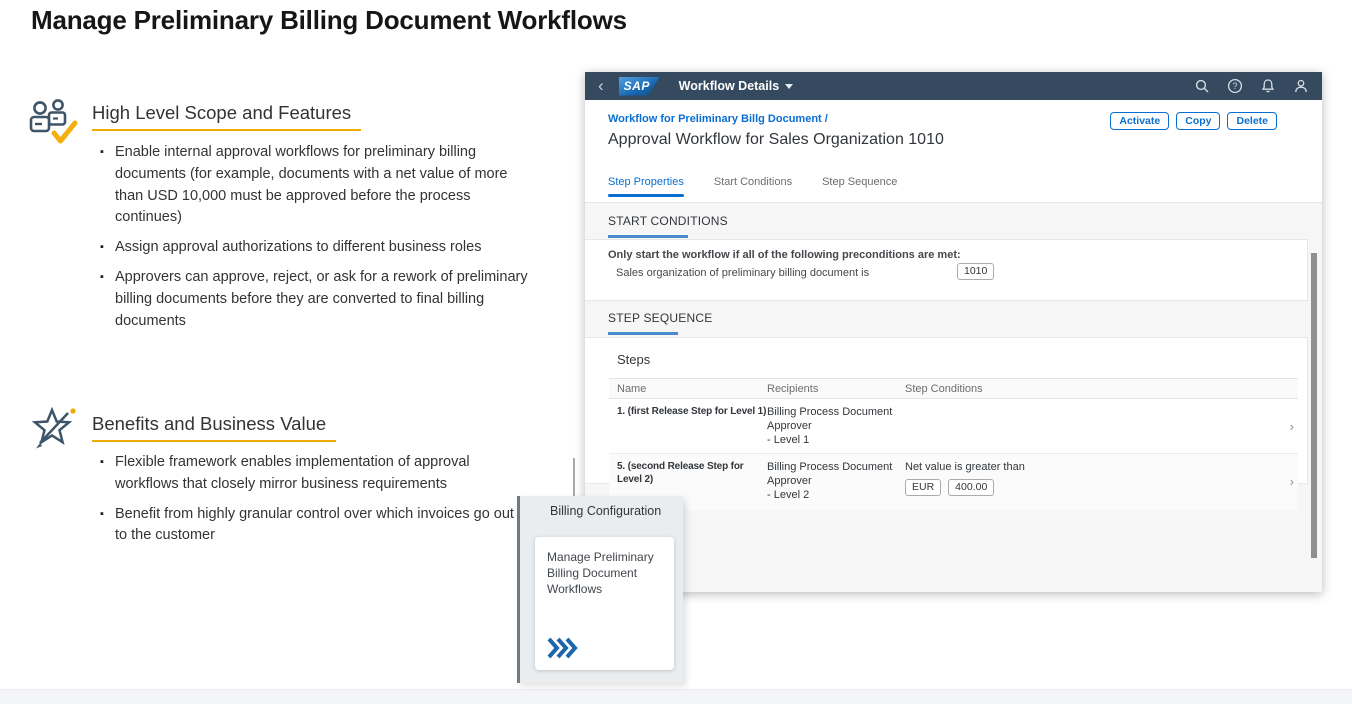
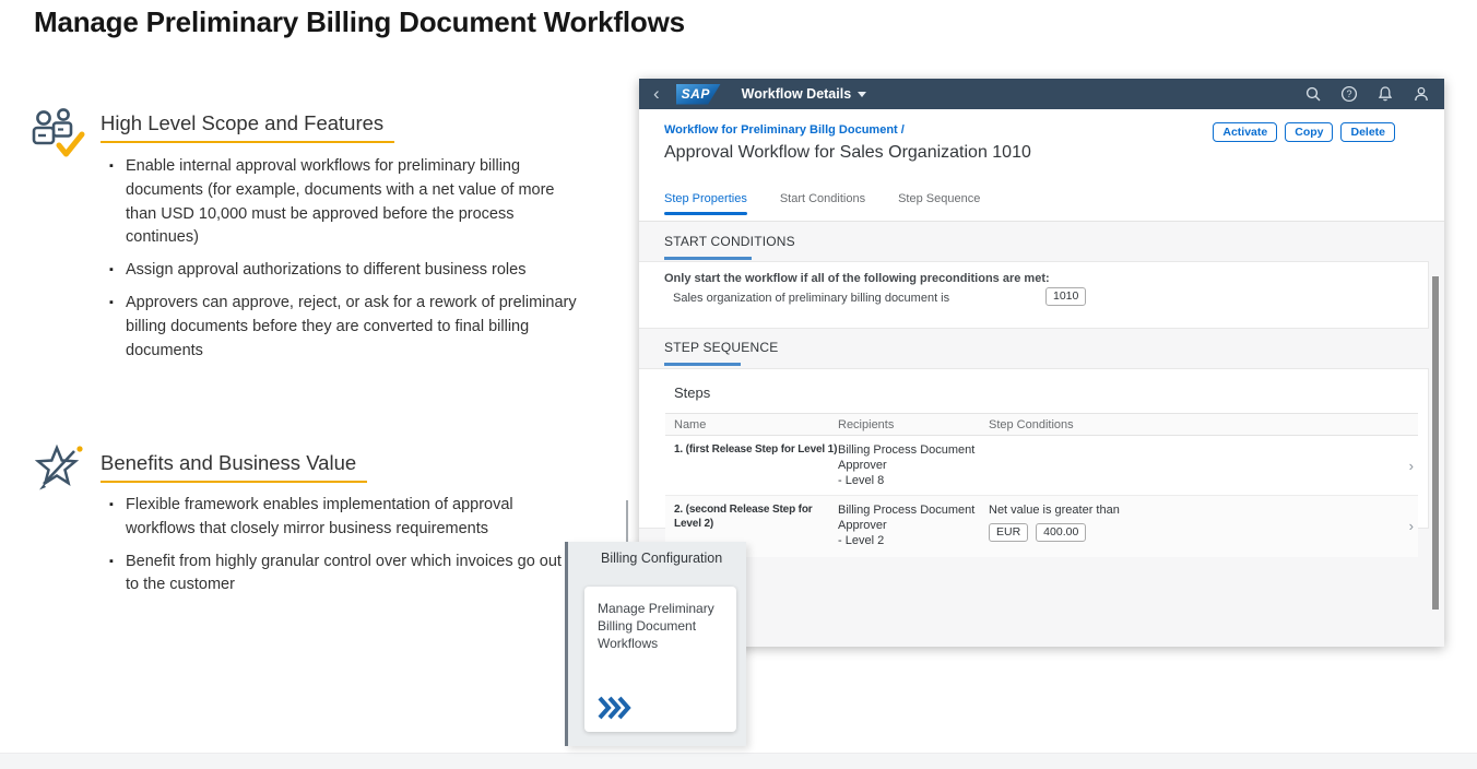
  Manage Preliminary Billing Document Workflows
  High Level Scope and Features
  Enable internal approval workflows for preliminary billing documents (for example, documents with a net value of more than USD 10,000 must be approved before the process continues)
  Assign approval authorizations to different business roles
  Approvers can approve, reject, or ask for a rework of preliminary billing documents before they are converted to final billing documents
  Benefits and Business Value
  Flexible framework enables implementation of approval workflows that closely mirror business requirements
  Benefit from highly granular control over which invoices go out to the customer
  ‹
  SAP
  Workflow Details
  ?
  Workflow for Preliminary Billg Document /
  Approval Workflow for Sales Organization 1010
  Activate
  Copy
  Delete
  Step Properties
  Start Conditions
  Step Sequence
  START CONDITIONS
  Only start the workflow if all of the following preconditions are met:
  Sales organization of preliminary billing document is
  1010
  STEP SEQUENCE
  Steps
  Name
  Recipients
  Step Conditions
  1. (first Release Step for Level 1)
  Billing Process Document Approver
- - Level 1
+ - Level 8
  ›
- 5. (second Release Step for
+ 2. (second Release Step for
  Level 2)
  Billing Process Document Approver
  - Level 2
  Net value is greater than
  EUR
  400.00
  ›
  Billing Configuration
  Manage Preliminary Billing Document Workflows
